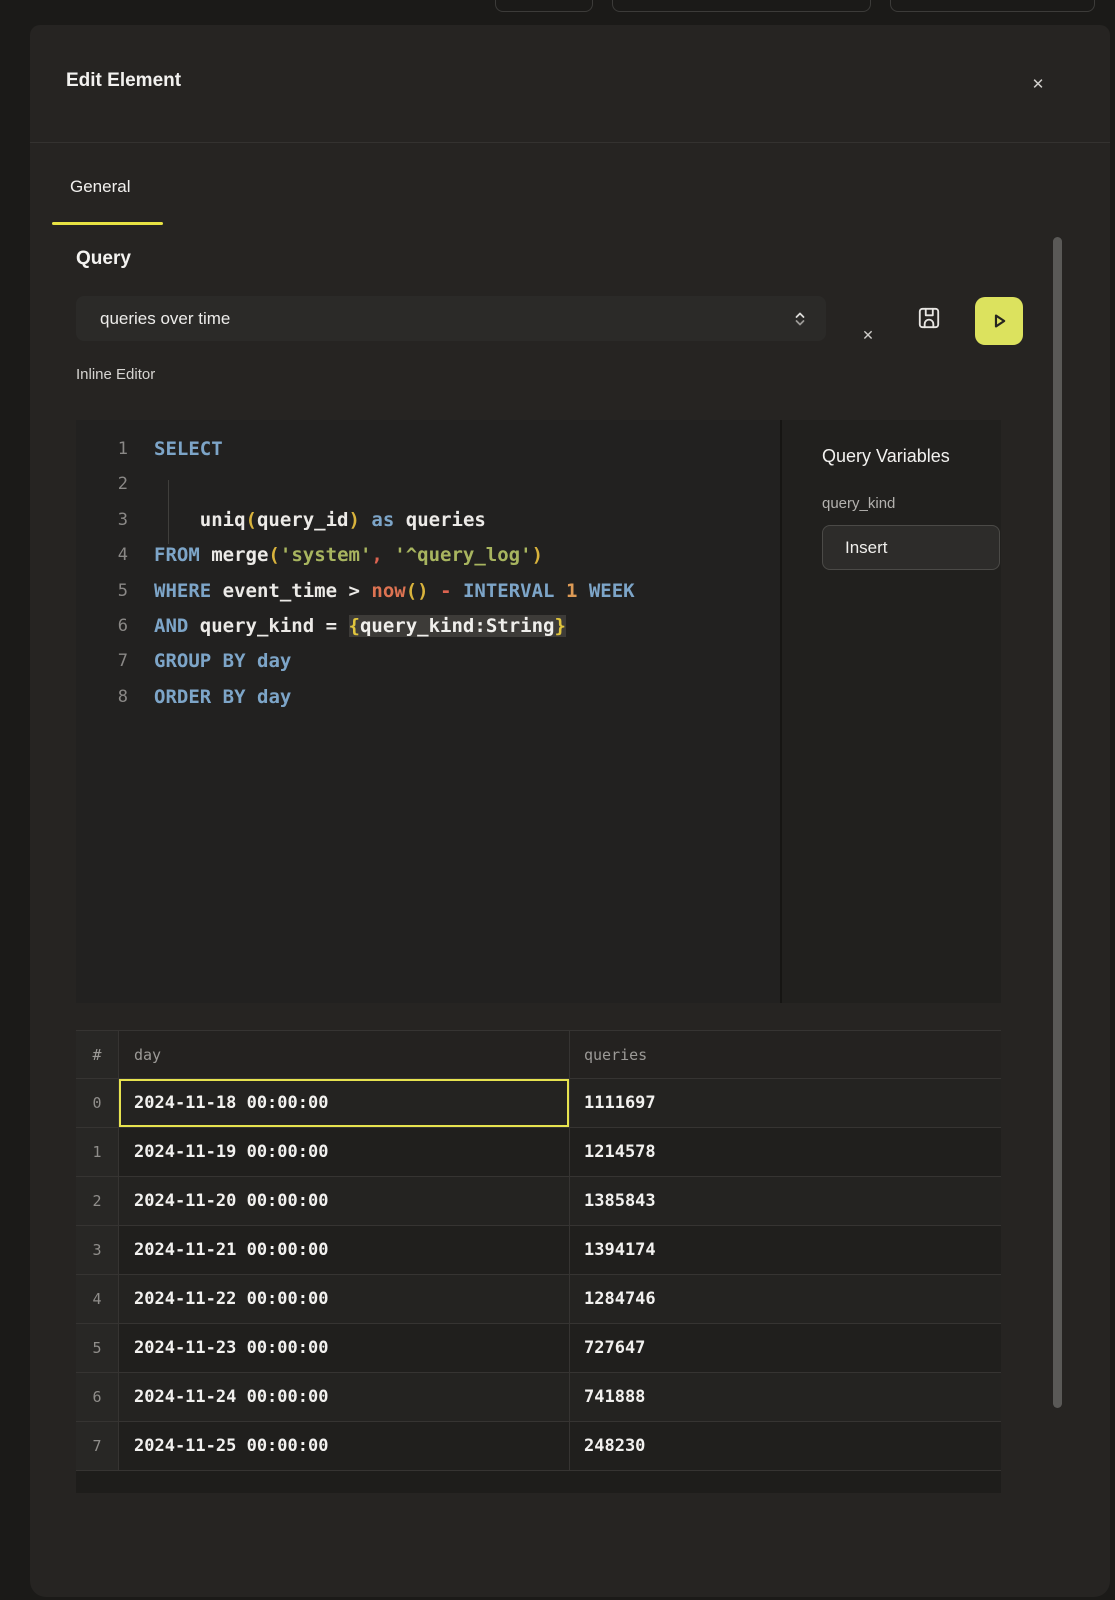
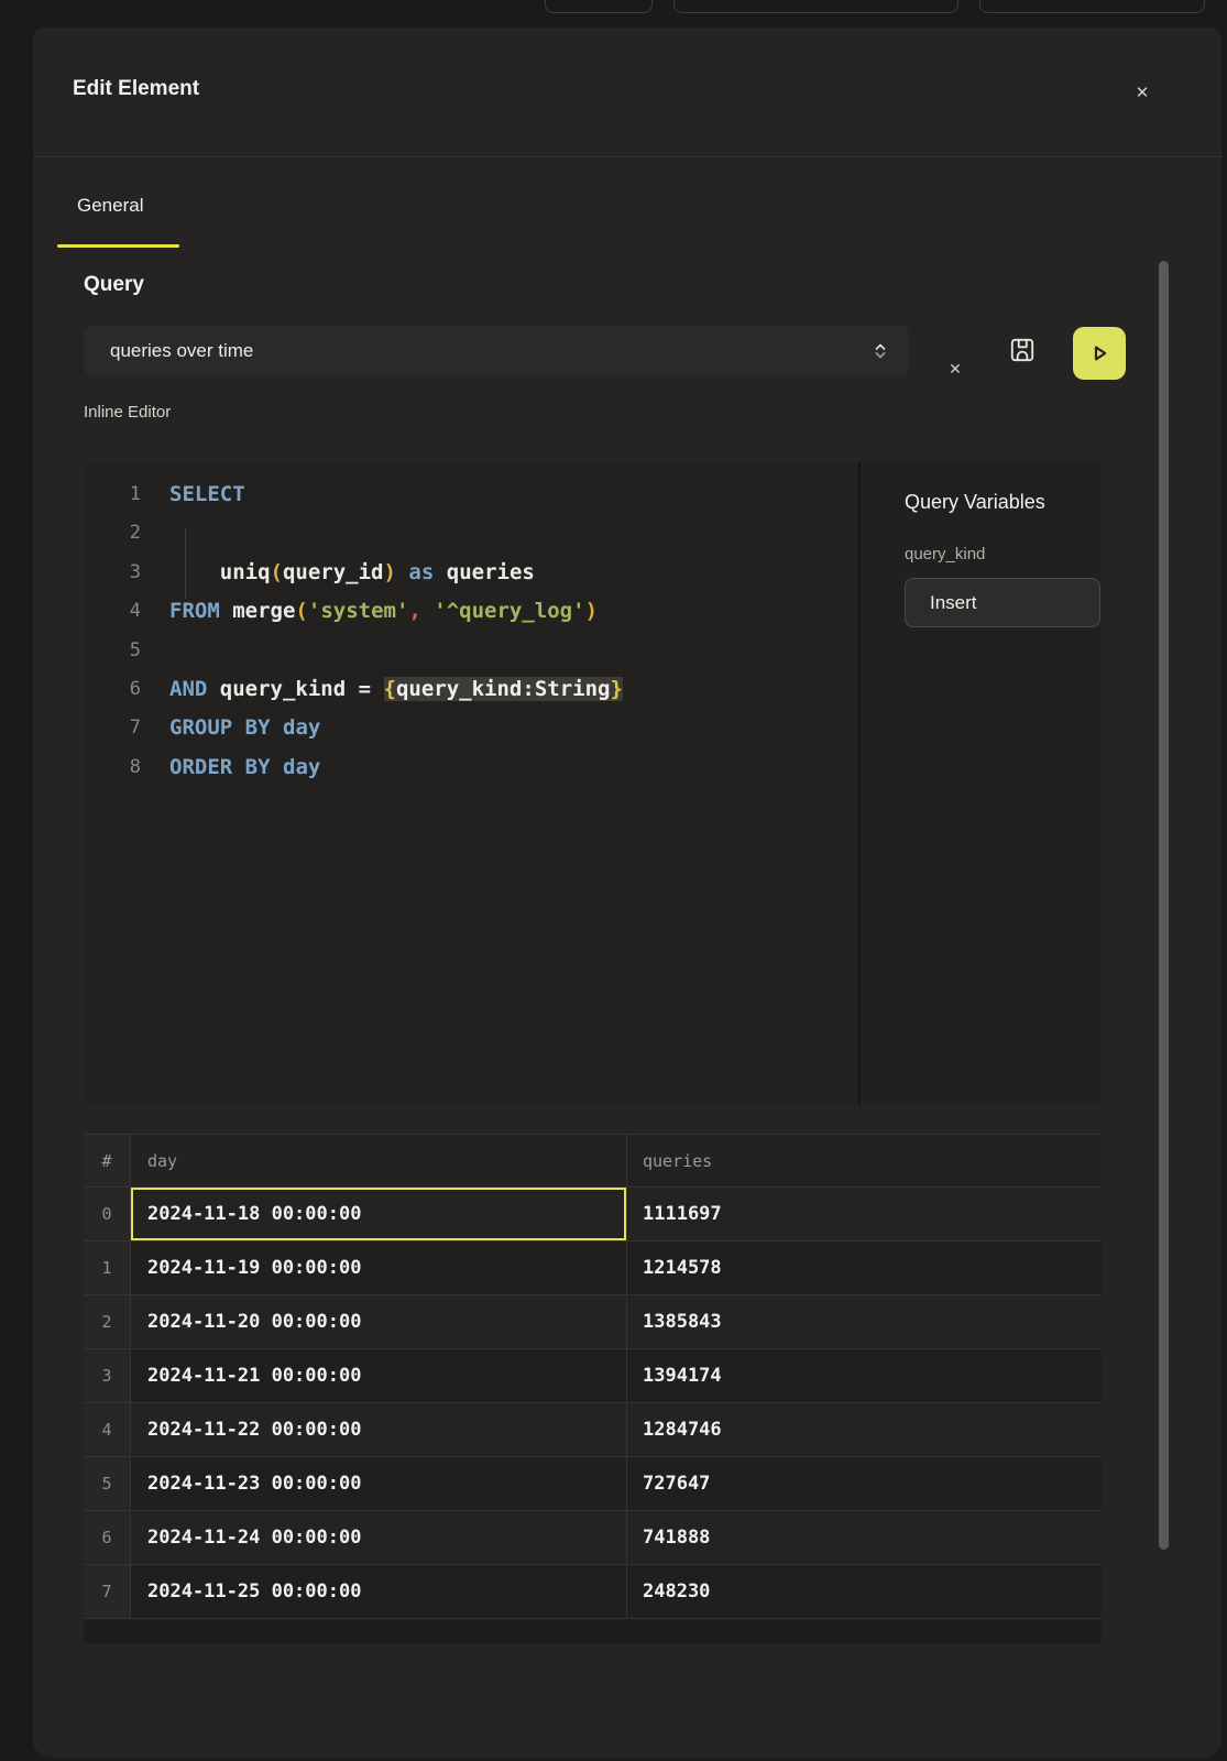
  Edit Element
  ✕
  General
  Query
  queries over time
  ✕
  Inline Editor
  1
  SELECT
  2
  3
  uniq(query_id) as queries
  4
  FROM merge('system', '^query_log')
  5
- WHERE event_time > now() - INTERVAL 1 WEEK
  6
  AND query_kind = {query_kind:String}
  7
  GROUP BY day
  8
  ORDER BY day
  Query Variables
  query_kind
  Insert
  #
  day
  queries
  0
  2024-11-18 00:00:00
  1111697
  1
  2024-11-19 00:00:00
  1214578
  2
  2024-11-20 00:00:00
  1385843
  3
  2024-11-21 00:00:00
  1394174
  4
  2024-11-22 00:00:00
  1284746
  5
  2024-11-23 00:00:00
  727647
  6
  2024-11-24 00:00:00
  741888
  7
  2024-11-25 00:00:00
  248230
